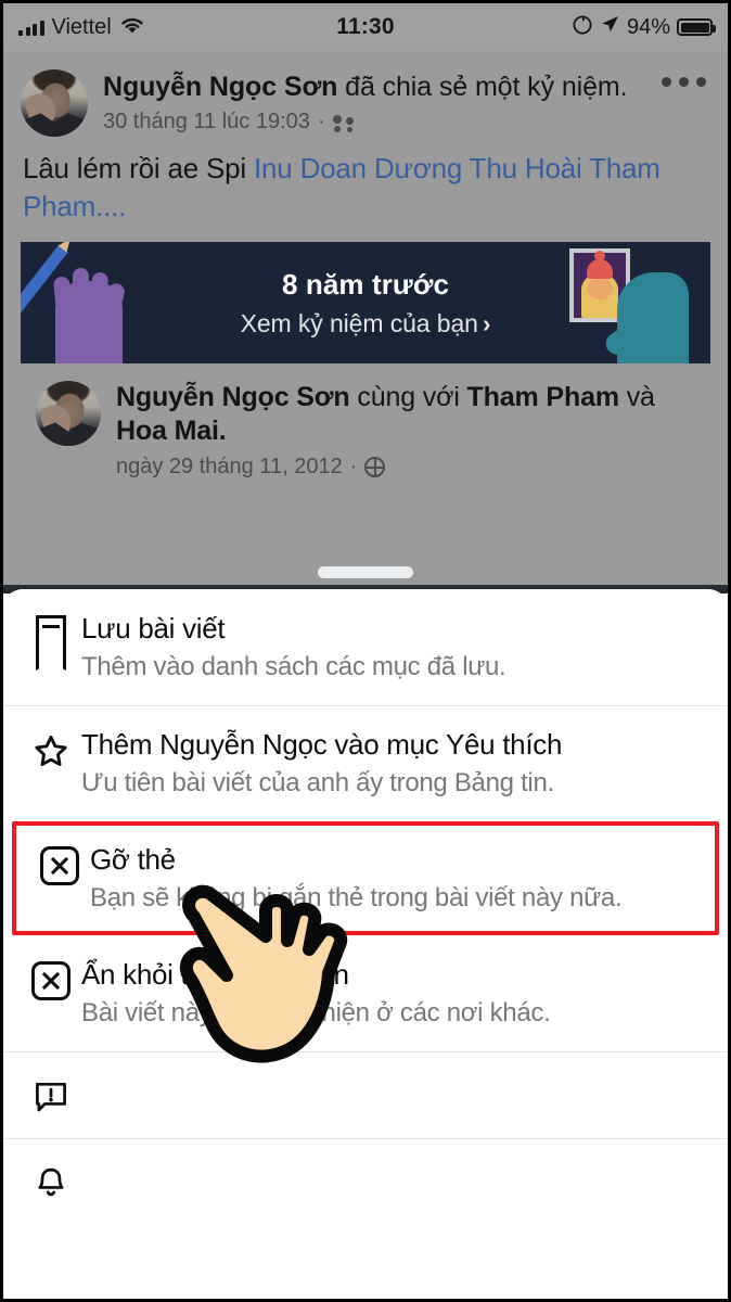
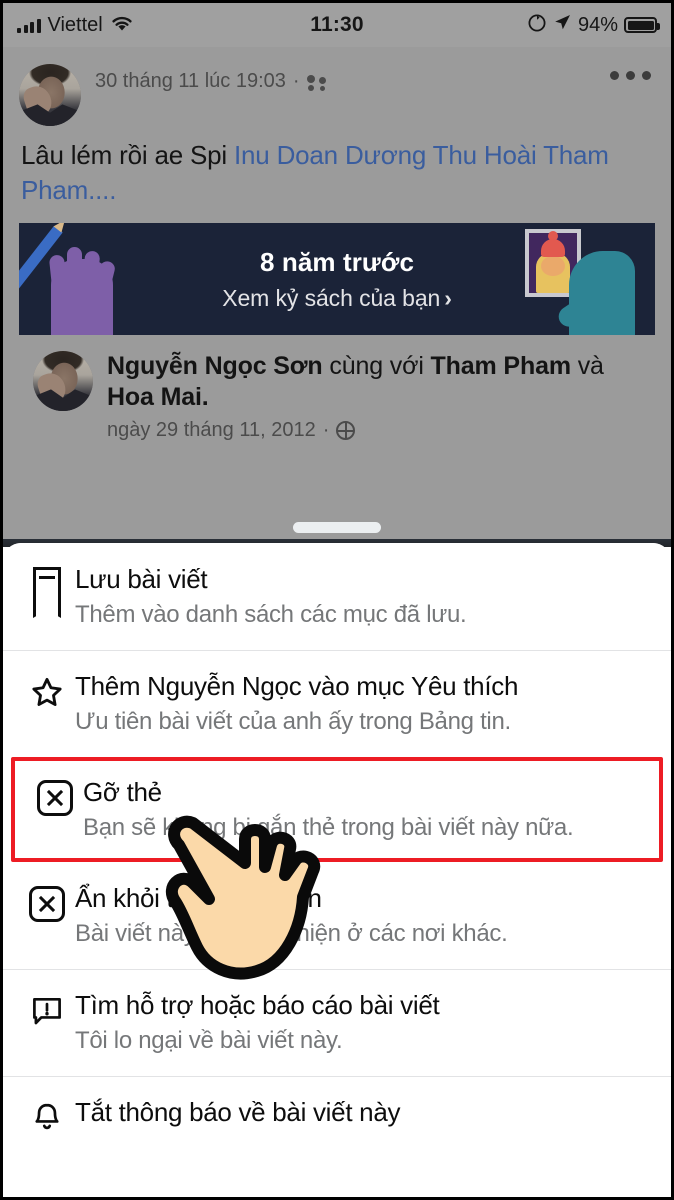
  Viettel
  11:30
  94%
- Nguyễn Ngọc Sơn đã chia sẻ một kỷ niệm.
  30 tháng 11 lúc 19:03
  ·
  Lâu lém rồi ae Spi Inu Doan Dương Thu Hoài Tham Pham....
  8 năm trước
- Xem kỷ niệm của bạn ›
+ Xem kỷ sách của bạn ›
  Nguyễn Ngọc Sơn cùng với Tham Pham và Hoa Mai.
  ngày 29 tháng 11, 2012
  ·
  Lưu bài viết
  Thêm vào danh sách các mục đã lưu.
  Thêm Nguyễn Ngọc vào mục Yêu thích
  Ưu tiên bài viết của anh ấy trong Bảng tin.
  Gỡ thẻ
  Bạn sẽ kg bắn thẻ trong bài viết này nữa.
  Bài viết nà hiện ở các nơi khác.
+ Tìm hỗ trợ hoặc báo cáo bài viết
+ Tôi lo ngại về bài viết này.
+ Tắt thông báo về bài viết này
